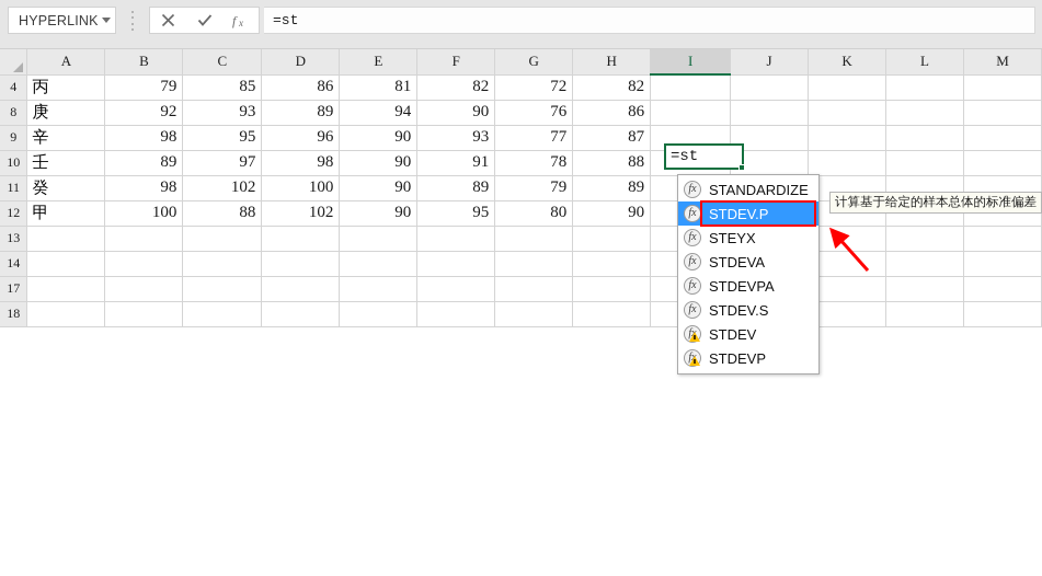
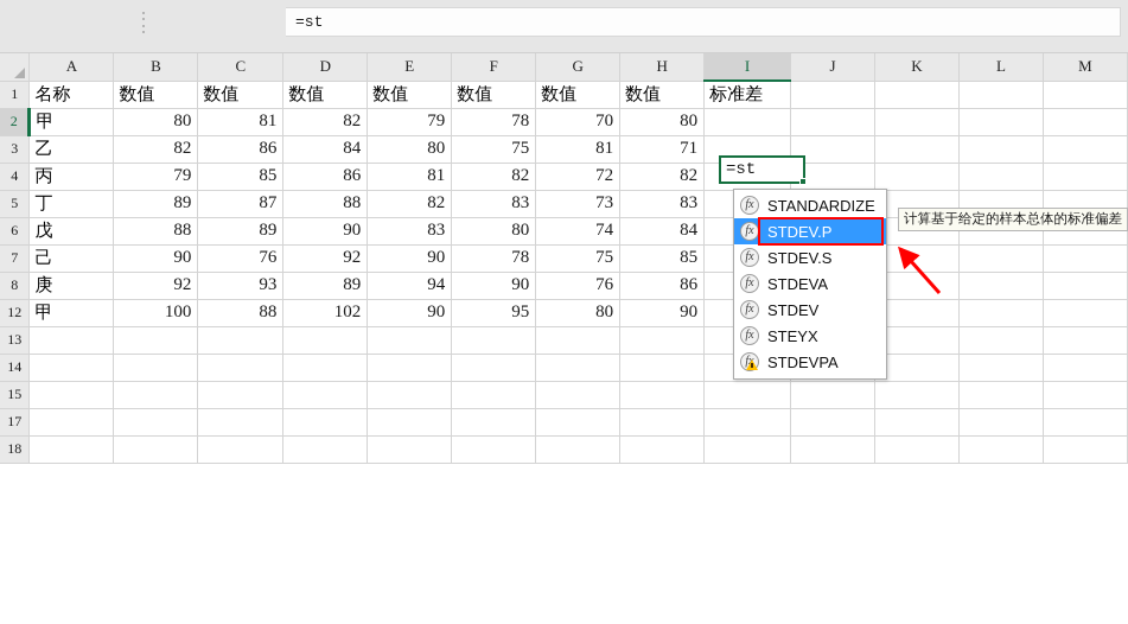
- HYPERLINK
- f
- x
  =st
  	A	B	C	D	E	F	G	H	I	J	K	L	M
+ 1	名称	数值	数值	数值	数值	数值	数值	数值	标准差
+ 2	甲	80	81	82	79	78	70	80
+ 3	乙	82	86	84	80	75	81	71
  4	丙	79	85	86	81	82	72	82
+ 5	丁	89	87	88	82	83	73	83
+ 6	戊	88	89	90	83	80	74	84
+ 7	己	90	76	92	90	78	75	85
  8	庚	92	93	89	94	90	76	86
- 9	辛	98	95	96	90	93	77	87
- 10	壬	89	97	98	90	91	78	88
- 11	癸	98	102	100	90	89	79	89
  12	甲	100	88	102	90	95	80	90
  13
  14
+ 15
  17
  18
  =st
  fx
  STANDARDIZE
  fx
  STDEV.P
  fx
- STEYX
+ STDEV.S
  fx
  STDEVA
  fx
- STDEVPA
+ STDEV
  fx
- STDEV.S
+ STEYX
- STDEV
+ STDEVPA
- STDEVP
  计算基于给定的样本总体的标准偏差
